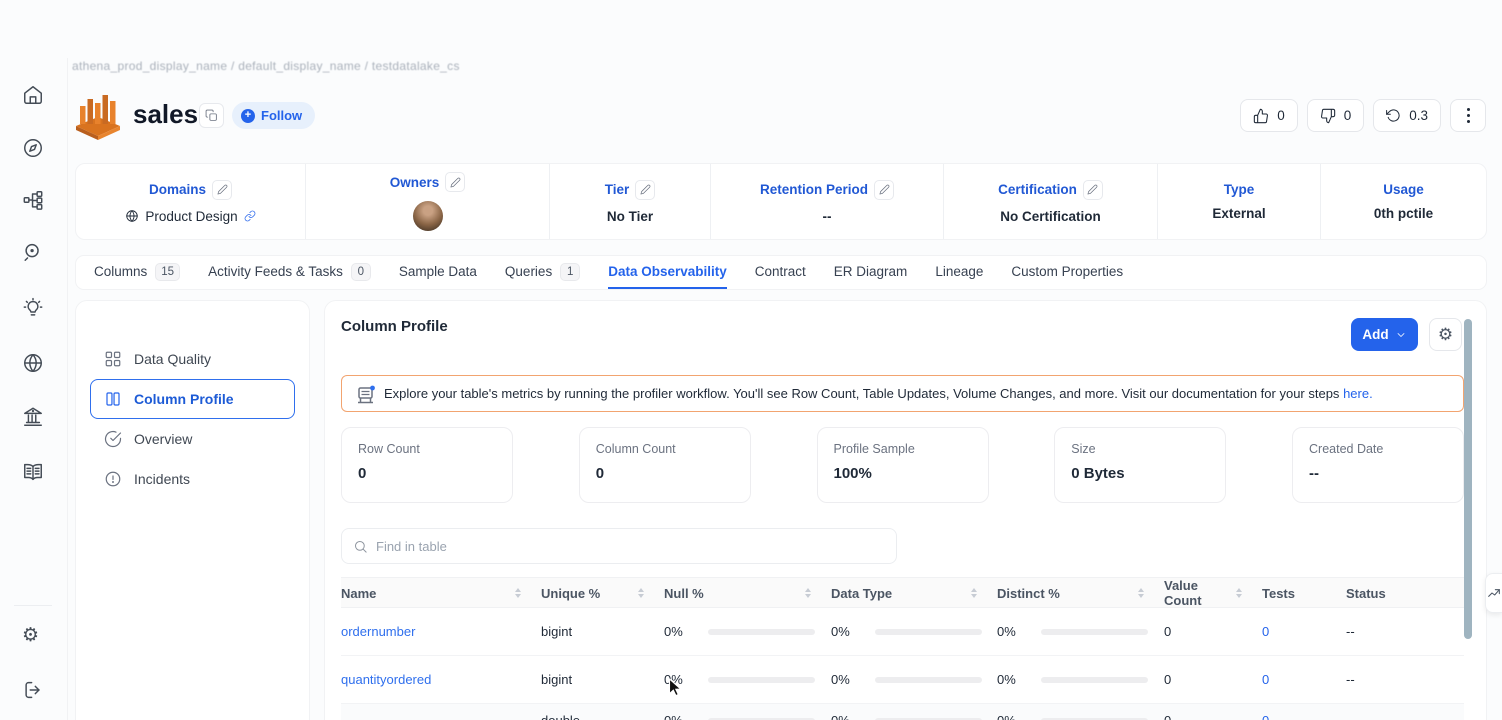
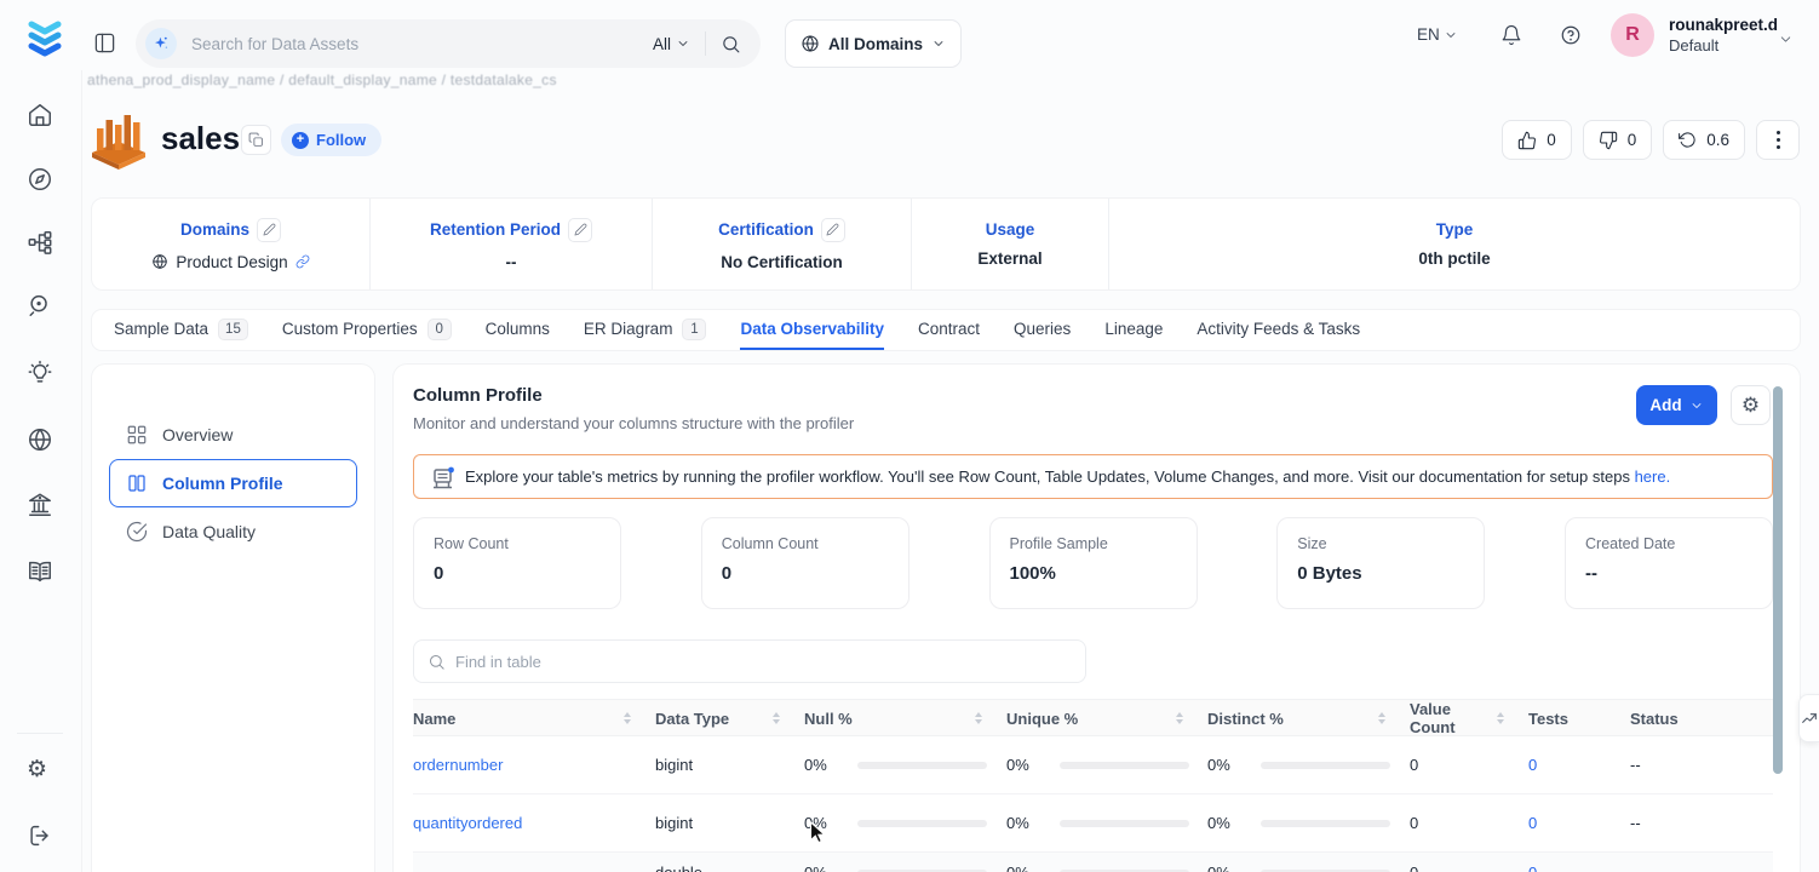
+ Search for Data Assets
+ All
+ All Domains
+ EN
+ R
+ rounakpreet.d
+ Default
  ⚙
  athena_prod_display_name / default_display_name / testdatalake_cs
  sales
  +
  Follow
  0
  0
- 0.3
+ 0.6
  Domains
  Product Design
- Owners
- Tier
- No Tier
  Retention Period
  --
  Certification
  No Certification
- Type
+ Usage
  External
- Usage
+ Type
  0th pctile
- Columns
+ Sample Data
  15
- Activity Feeds & Tasks
+ Custom Properties
  0
- Sample Data
+ Columns
- Queries
+ ER Diagram
  1
  Data Observability
  Contract
- ER Diagram
+ Queries
  Lineage
- Custom Properties
+ Activity Feeds & Tasks
- Data Quality
+ Overview
  Column Profile
- Overview
+ Data Quality
- Incidents
  Column Profile
+ Monitor and understand your columns structure with the profiler
  Add
  ⚙
- Explore your table's metrics by running the profiler workflow. You'll see Row Count, Table Updates, Volume Changes, and more. Visit our documentation for your steps here.
+ Explore your table's metrics by running the profiler workflow. You'll see Row Count, Table Updates, Volume Changes, and more. Visit our documentation for setup steps here.
  Row Count
  0
  Column Count
  0
  Profile Sample
  100%
  Size
  0 Bytes
  Created Date
  --
  Find in table
  Name
- Unique %
+ Data Type
  Null %
- Data Type
+ Unique %
  Distinct %
  Value Count
  Tests
  Status
  ordernumber
  bigint
  0%
  0%
  0%
  0
  0
  --
  quantityordered
  bigint
  0%
  0%
  0%
  0
  0
  --
